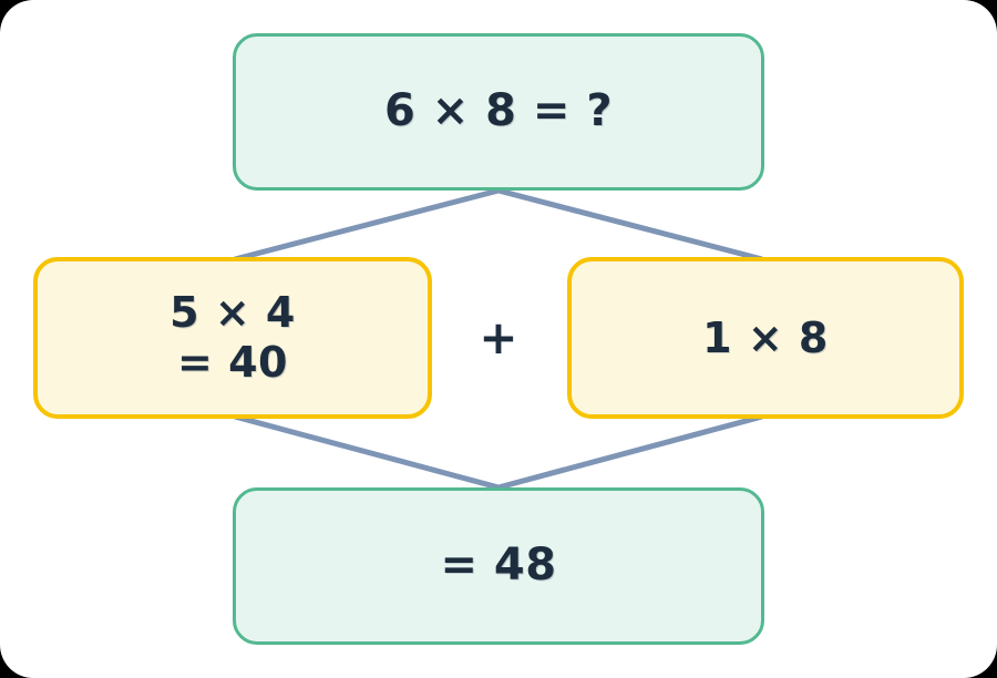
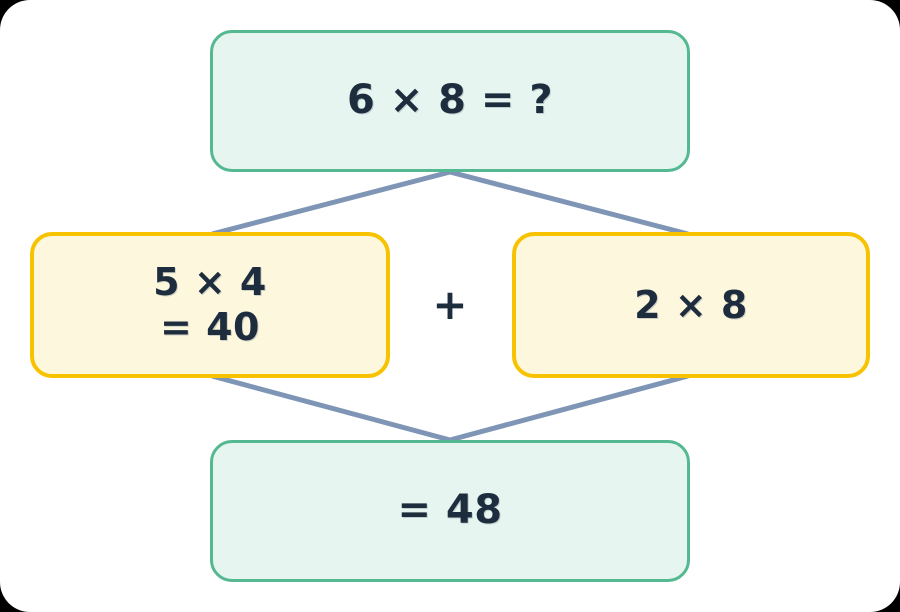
  6 × 8 = ?
  5 × 4
  = 40
  +
- 1 × 8
+ 2 × 8
  = 48
